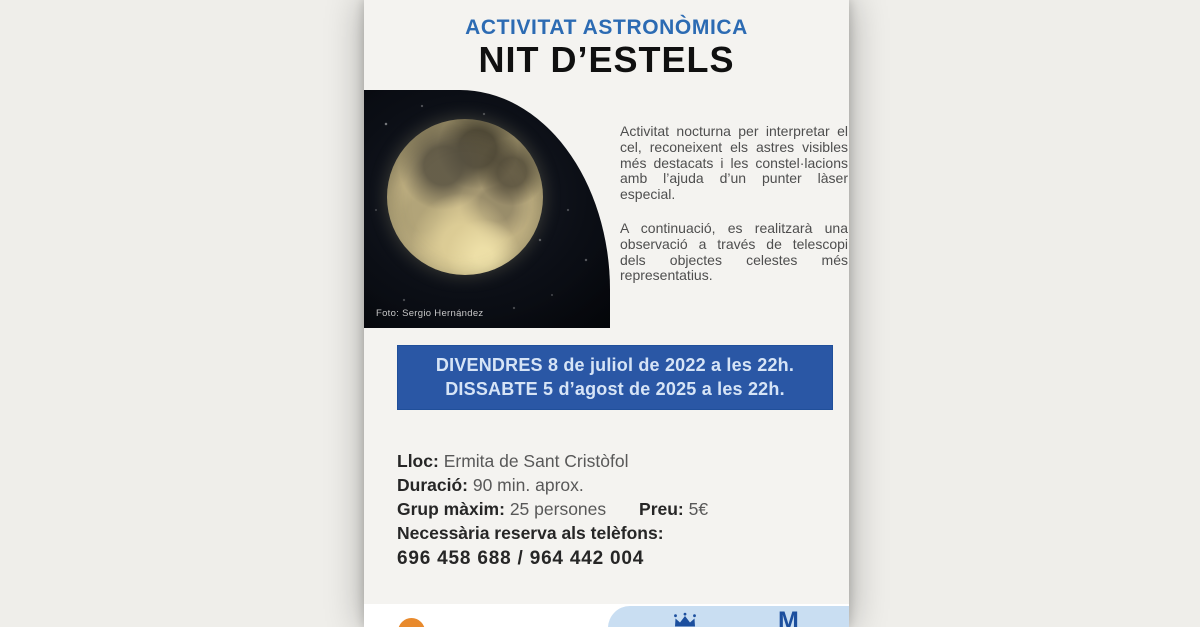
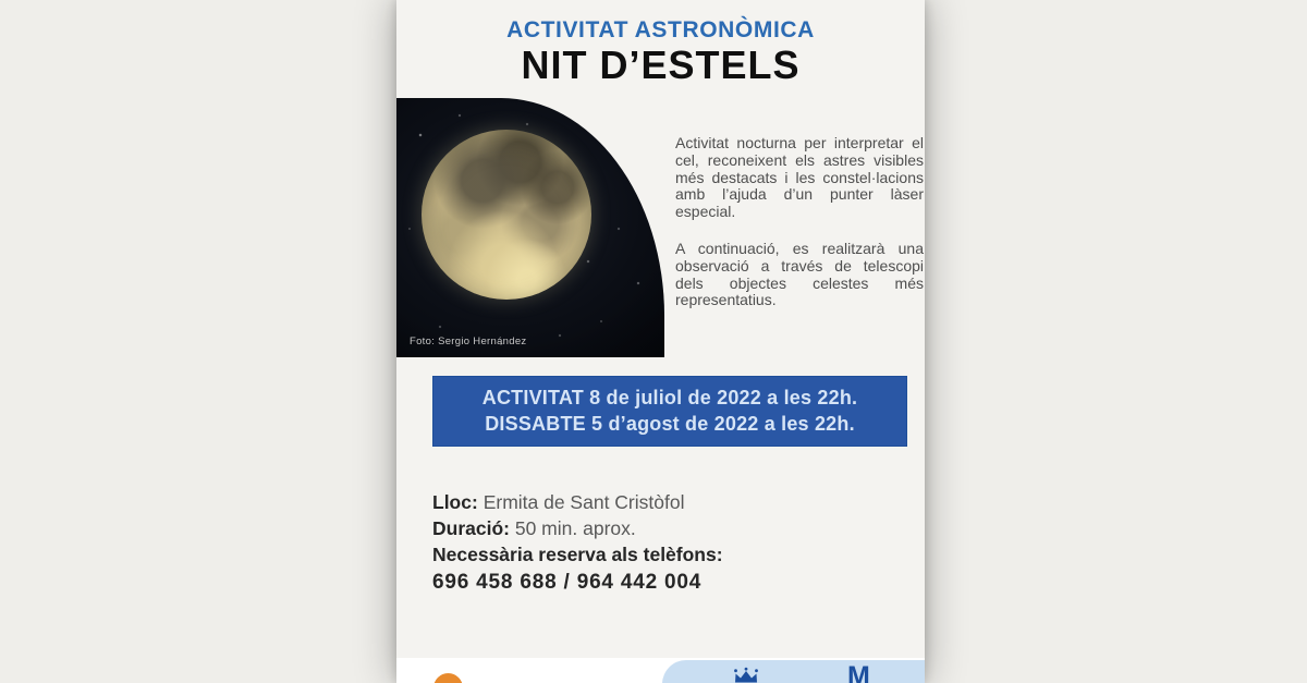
  ACTIVITAT ASTRONÒMICA
  NIT D’ESTELS
  Foto: Sergio Hernández
  Activitat nocturna per interpretar el cel, reconeixent els astres visibles més destacats i les constel·lacions amb l’ajuda d’un punter làser especial.
  A continuació, es realitzarà una observació a través de telescopi dels objectes celestes més representatius.
- DIVENDRES 8 de juliol de 2022 a les 22h.
+ ACTIVITAT 8 de juliol de 2022 a les 22h.
- DISSABTE 5 d’agost de 2025 a les 22h.
+ DISSABTE 5 d’agost de 2022 a les 22h.
  Lloc: Ermita de Sant Cristòfol
- Duració: 90 min. aprox.
+ Duració: 50 min. aprox.
- Grup màxim: 25 persones Preu: 5€
  Necessària reserva als telèfons:
  696 458 688 / 964 442 004
  M
